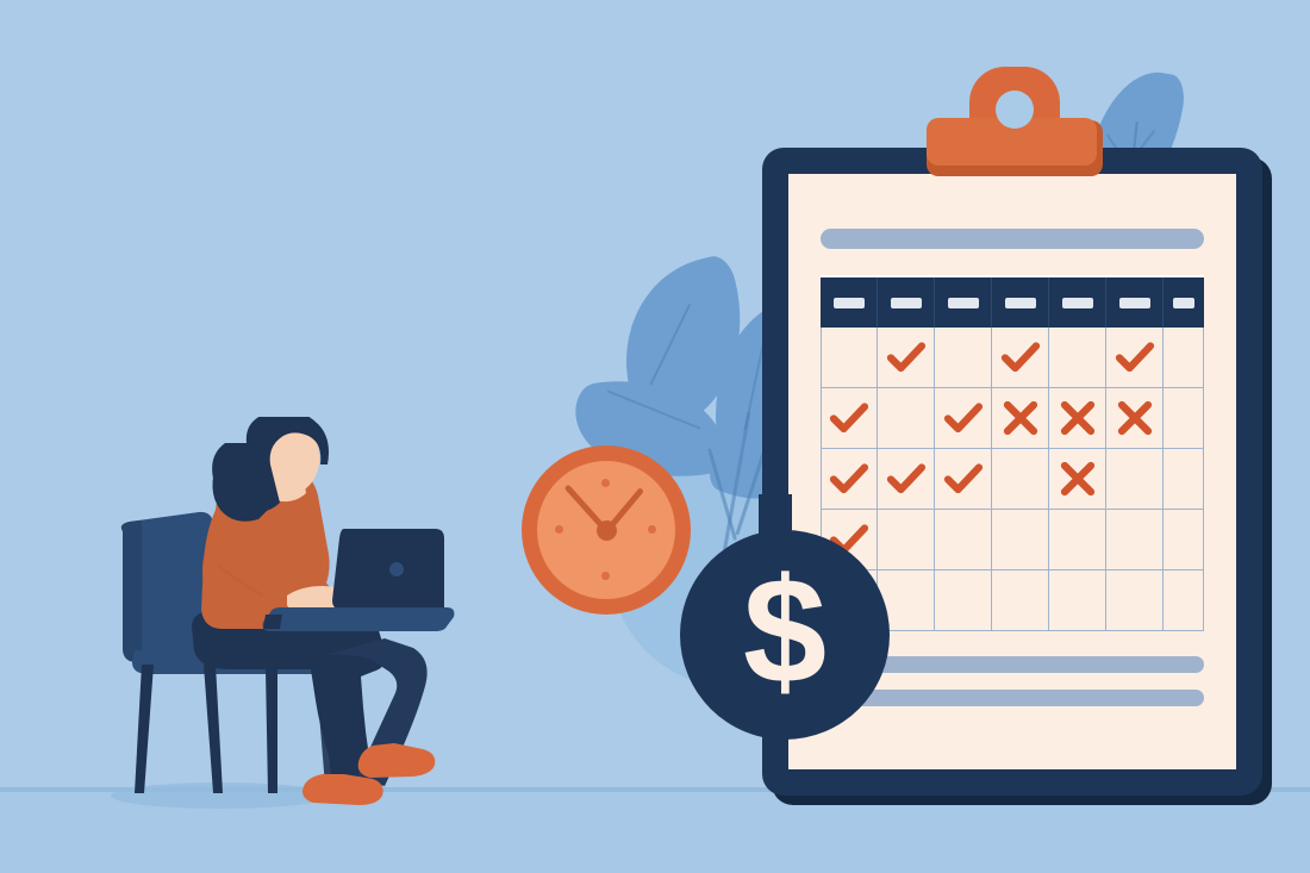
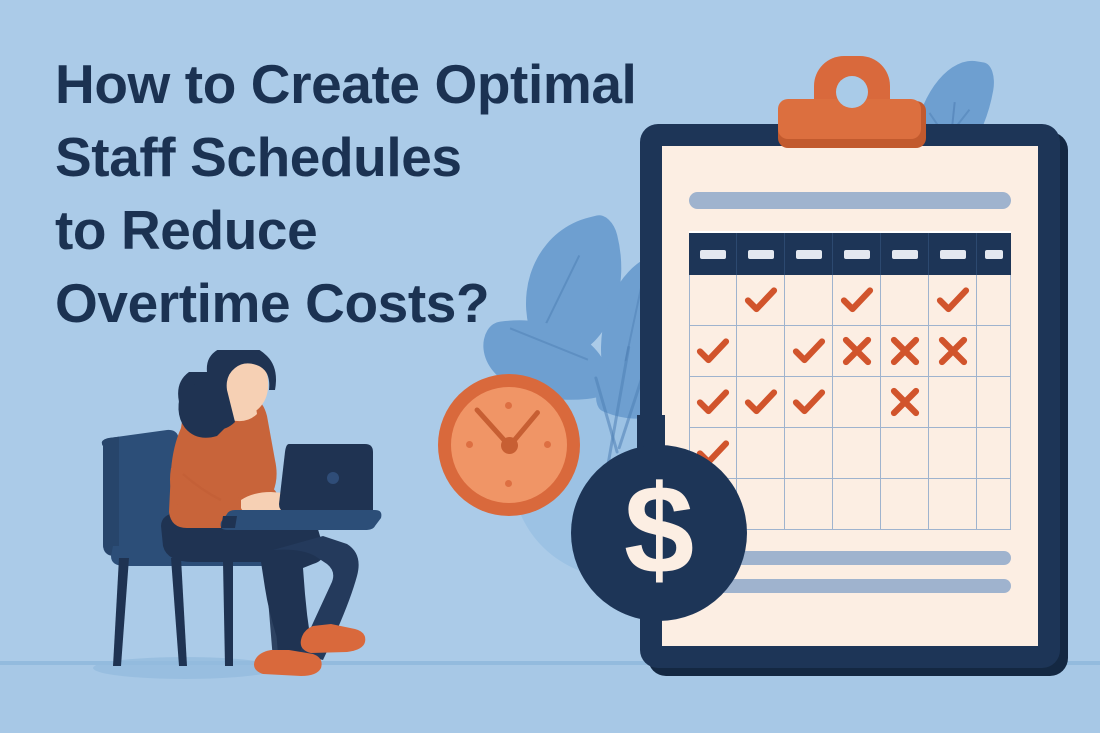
+ How to Create Optimal
+ Staff Schedules
+ to Reduce
+ Overtime Costs?
  $
